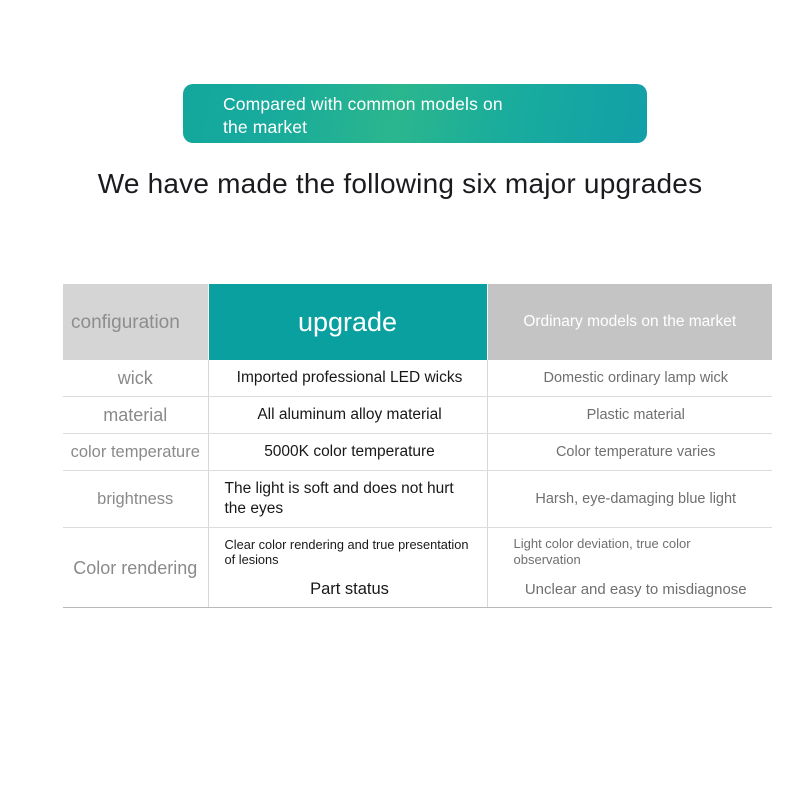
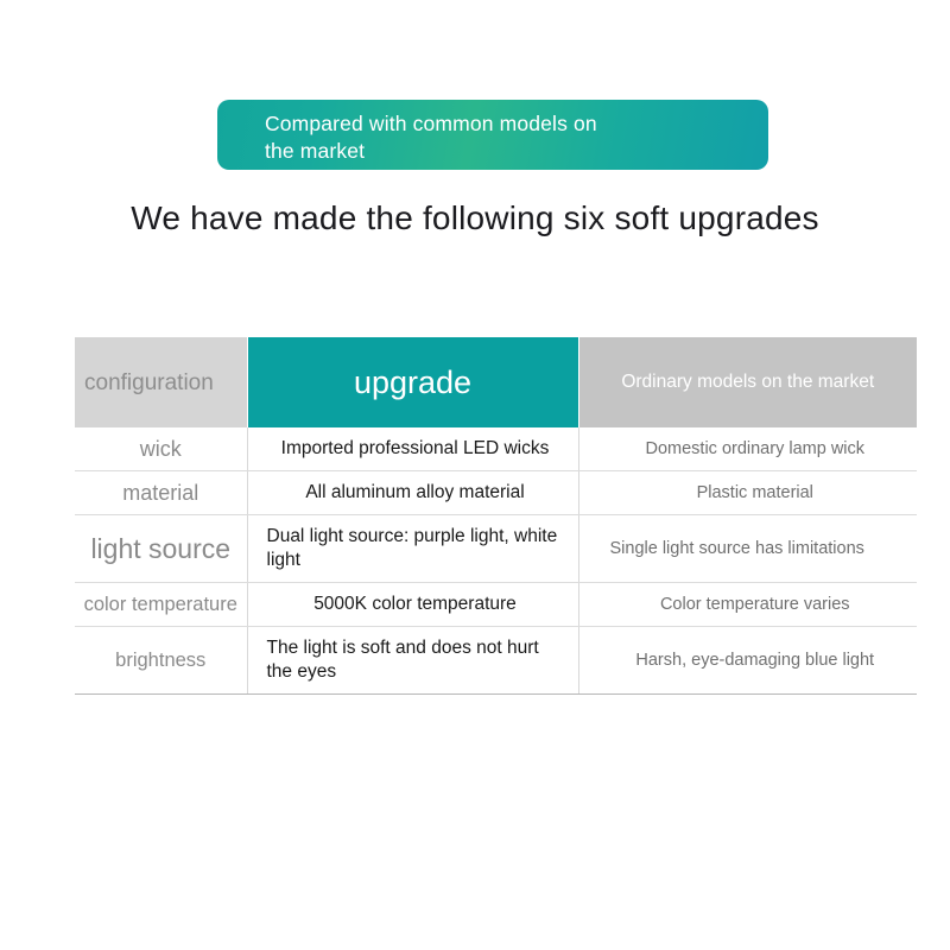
  Compared with common models on
  the market
- We have made the following six major upgrades
+ We have made the following six soft upgrades
  configuration	upgrade	Ordinary models on the market
  wick	Imported professional LED wicks	Domestic ordinary lamp wick
  material	All aluminum alloy material	Plastic material
+ light source	Dual light source: purple light, white light	Single light source has limitations
  color temperature	5000K color temperature	Color temperature varies
  brightness	The light is soft and does not hurt the eyes	Harsh, eye-damaging blue light
- Color rendering	Clear color rendering and true presentation of lesions Part status	Light color deviation, true color observation Unclear and easy to misdiagnose
